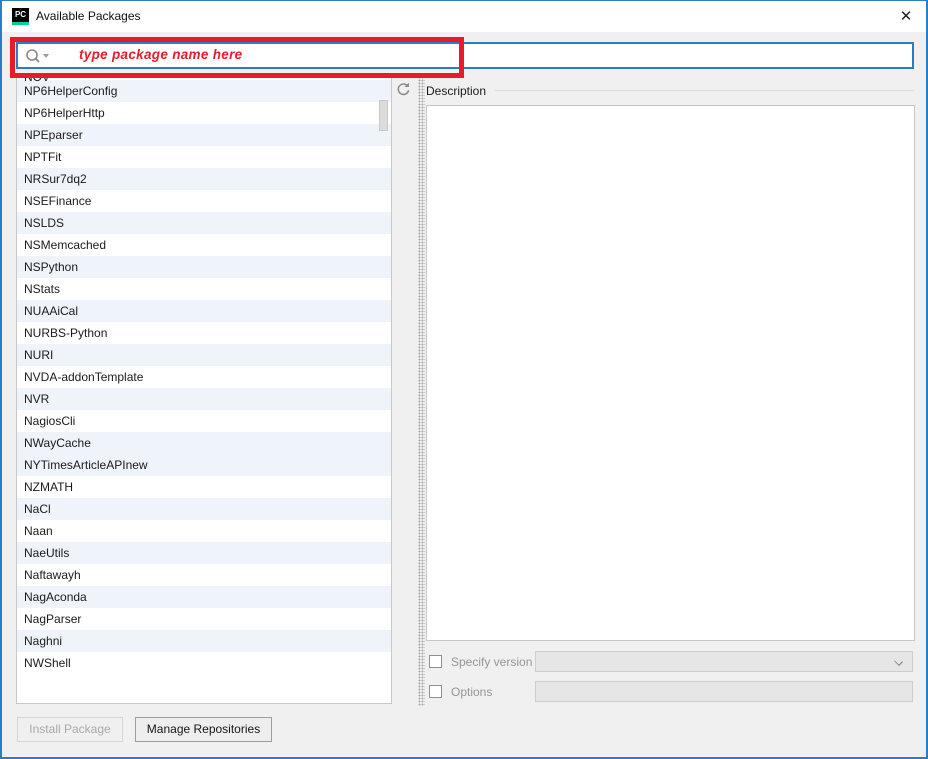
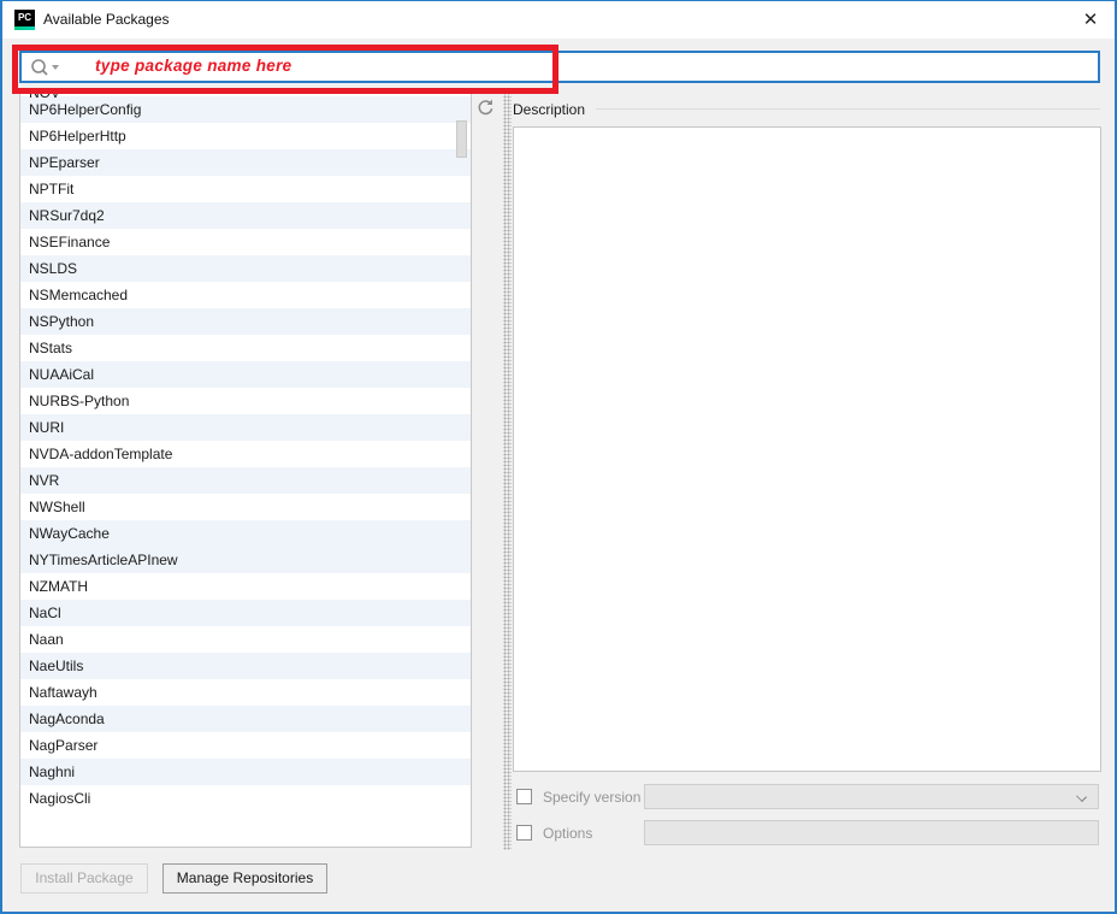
  PC
  Available Packages
  ✕
  type package name here
  NOV
  NP6HelperConfig
  NP6HelperHttp
  NPEparser
  NPTFit
  NRSur7dq2
  NSEFinance
  NSLDS
  NSMemcached
  NSPython
  NStats
  NUAAiCal
  NURBS-Python
  NURI
  NVDA-addonTemplate
  NVR
- NagiosCli
+ NWShell
  NWayCache
  NYTimesArticleAPInew
  NZMATH
  NaCl
  Naan
  NaeUtils
  Naftawayh
  NagAconda
  NagParser
  Naghni
- NWShell
+ NagiosCli
  Description
  Specify version
  Options
  Install Package
  Manage Repositories
